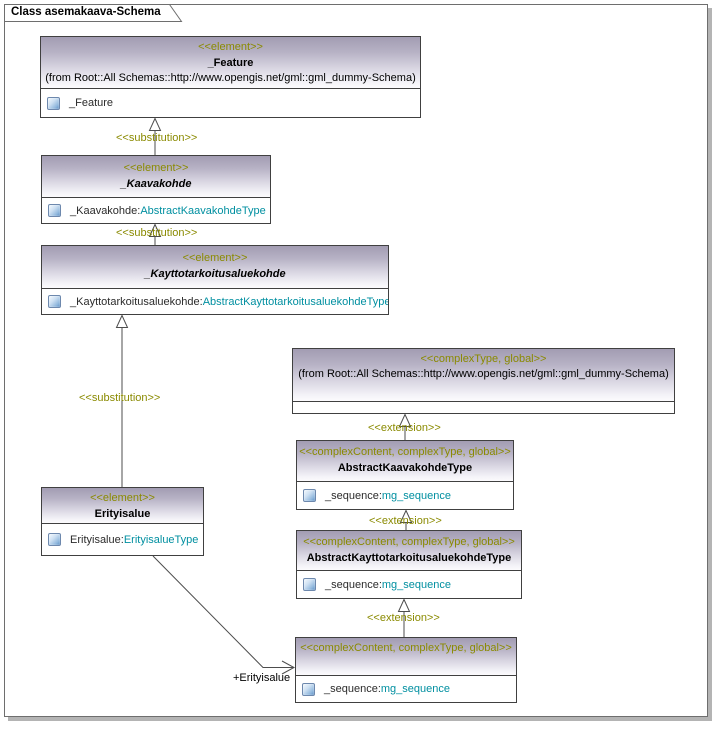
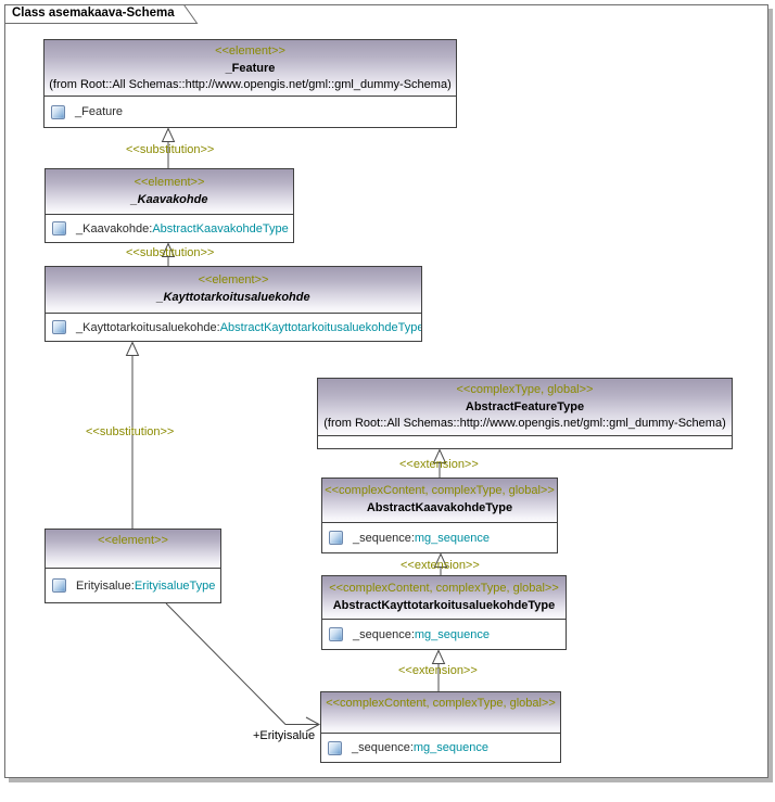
  Class asemakaava-Schema
  <<substitution>>
  <<substitution>>
  <<substitution>>
  <<extension>>
  <<extension>>
  <<extension>>
  +Erityisalue
  <<element>>
  _Feature
  (from Root::All Schemas::http://www.opengis.net/gml::gml_dummy-Schema)
  _Feature
  <<element>>
  _Kaavakohde
  _Kaavakohde:AbstractKaavakohdeType
  <<element>>
  _Kayttotarkoitusaluekohde
  _Kayttotarkoitusaluekohde:AbstractKayttotarkoitusaluekohdeType
  <<element>>
- Erityisalue
  Erityisalue:ErityisalueType
  <<complexType, global>>
+ AbstractFeatureType
  (from Root::All Schemas::http://www.opengis.net/gml::gml_dummy-Schema)
  <<complexContent, complexType, global>>
  AbstractKaavakohdeType
  _sequence:mg_sequence
  <<complexContent, complexType, global>>
  AbstractKayttotarkoitusaluekohdeType
  _sequence:mg_sequence
  <<complexContent, complexType, global>>
  _sequence:mg_sequence
